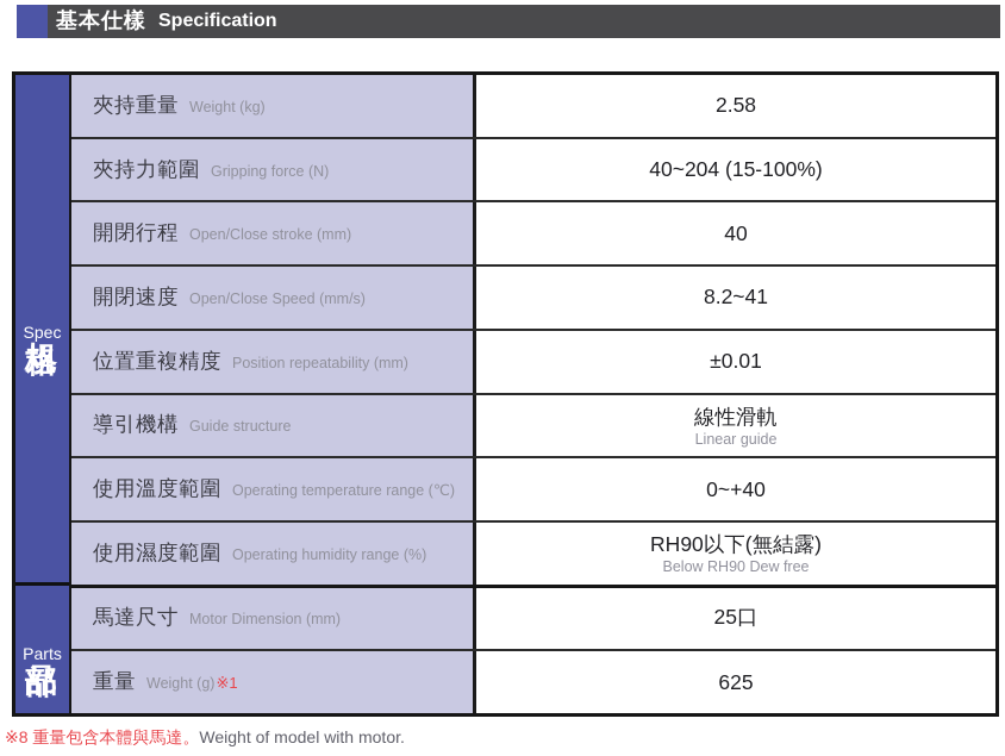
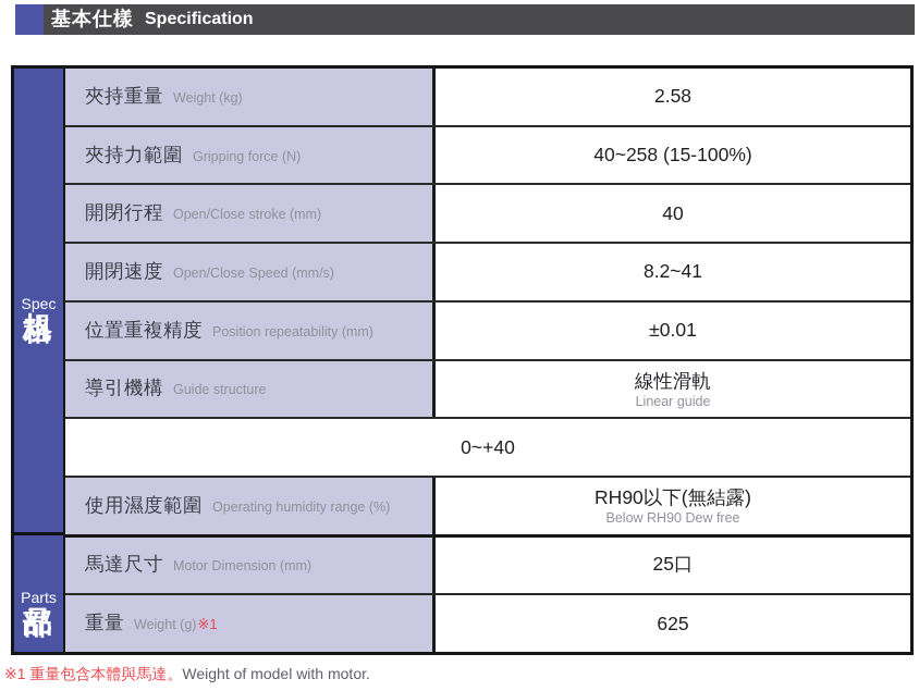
  基本仕樣
  Specification
  Spec
  Parts
  夾持重量
  Weight (kg)
  2.58
  夾持力範圍
  Gripping force (N)
- 40~204 (15-100%)
+ 40~258 (15-100%)
  開閉行程
  Open/Close stroke (mm)
  40
  開閉速度
  Open/Close Speed (mm/s)
  8.2~41
  位置重複精度
  Position repeatability (mm)
  ±0.01
  導引機構
  Guide structure
  線性滑軌
  Linear guide
- 使用溫度範圍
- Operating temperature range (℃)
  0~+40
  使用濕度範圍
  Operating humidity range (%)
  RH90以下(無結露)
  Below RH90 Dew free
  馬達尺寸
  Motor Dimension (mm)
  25口
  重量
  Weight (g)
  ※1
  625
- ※8 重量包含本體與馬達。Weight of model with motor.
+ ※1 重量包含本體與馬達。Weight of model with motor.
